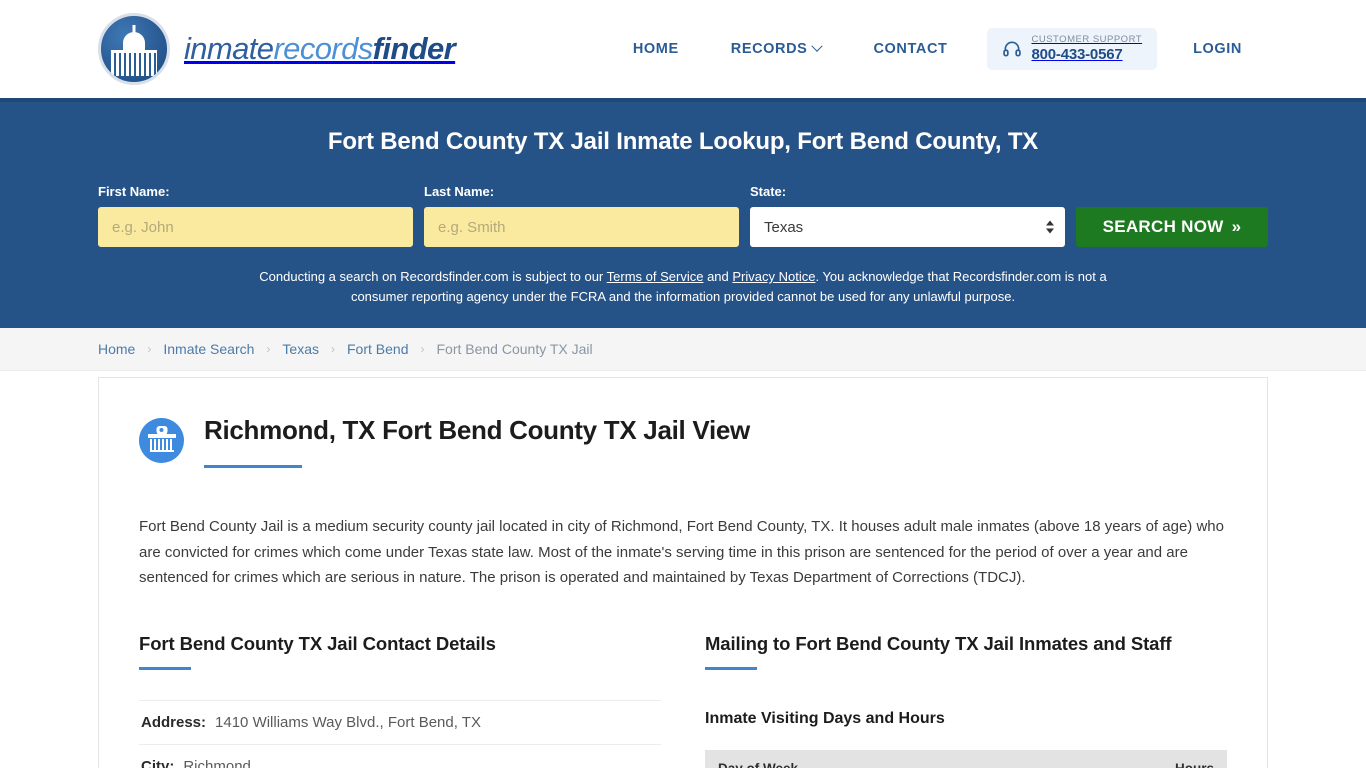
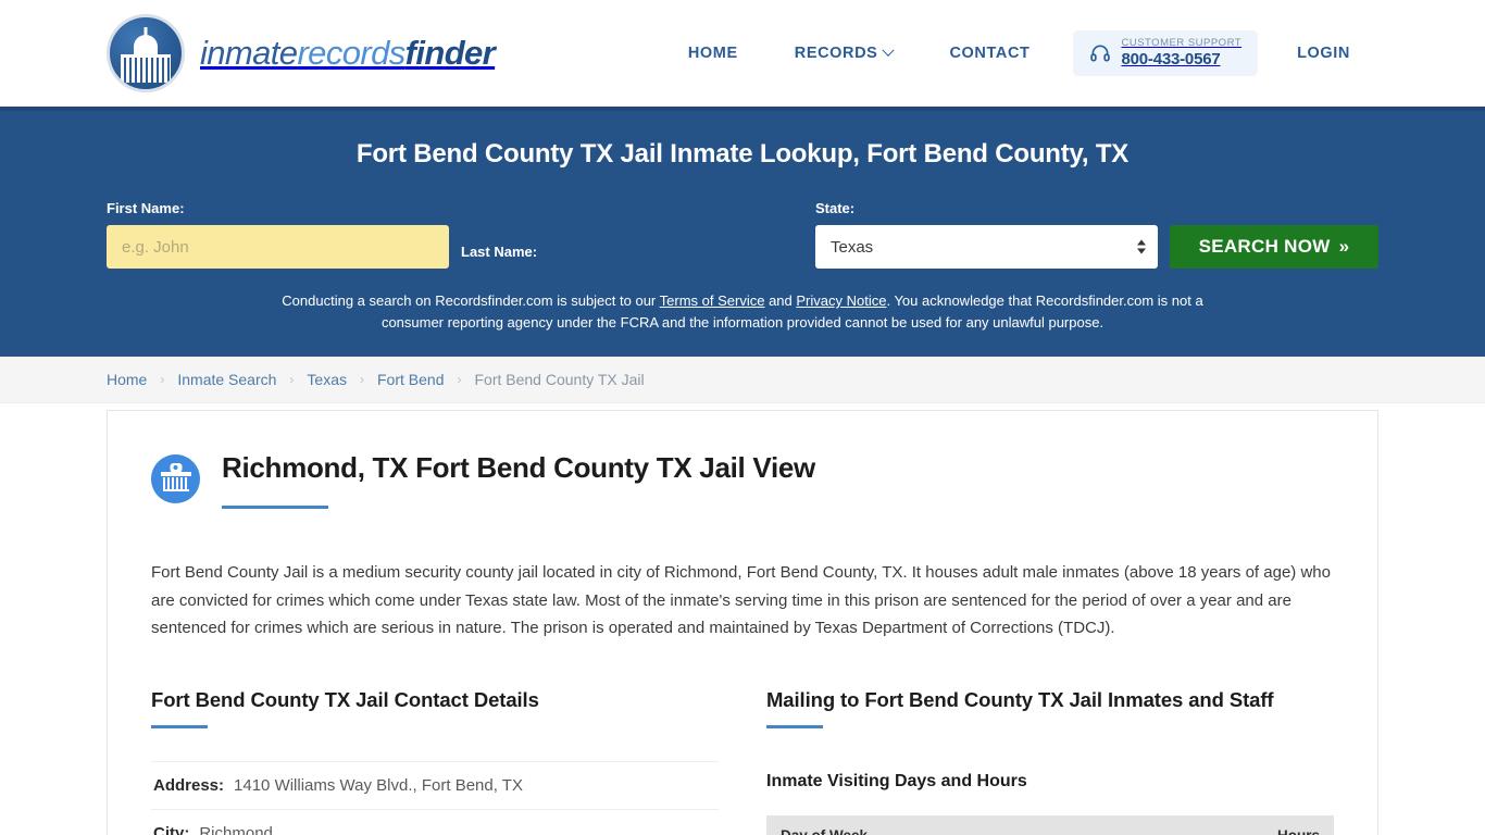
  inmaterecordsfinder
  HOME
  RECORDS
  CONTACT
  CUSTOMER SUPPORT
  800-433-0567
  LOGIN
  Fort Bend County TX Jail Inmate Lookup, Fort Bend County, TX
  First Name:
  e.g. John
  Last Name:
- e.g. Smith
  State:
  Texas
  SEARCH NOW
  »
  Conducting a search on Recordsfinder.com is subject to our Terms of Service and Privacy Notice. You acknowledge that Recordsfinder.com is not a consumer reporting agency under the FCRA and the information provided cannot be used for any unlawful purpose.
  Home
  ›
  Inmate Search
  ›
  Texas
  ›
  Fort Bend
  ›
  Fort Bend County TX Jail
  Richmond, TX Fort Bend County TX Jail View
  Fort Bend County Jail is a medium security county jail located in city of Richmond, Fort Bend County, TX. It houses adult male inmates (above 18 years of age) who are convicted for crimes which come under Texas state law. Most of the inmate's serving time in this prison are sentenced for the period of over a year and are sentenced for crimes which are serious in nature. The prison is operated and maintained by Texas Department of Corrections (TDCJ).
  Fort Bend County TX Jail Contact Details
  Address:
  1410 Williams Way Blvd., Fort Bend, TX
  City:
  Richmond
  Mailing to Fort Bend County TX Jail Inmates and Staff
  Inmate Visiting Days and Hours
